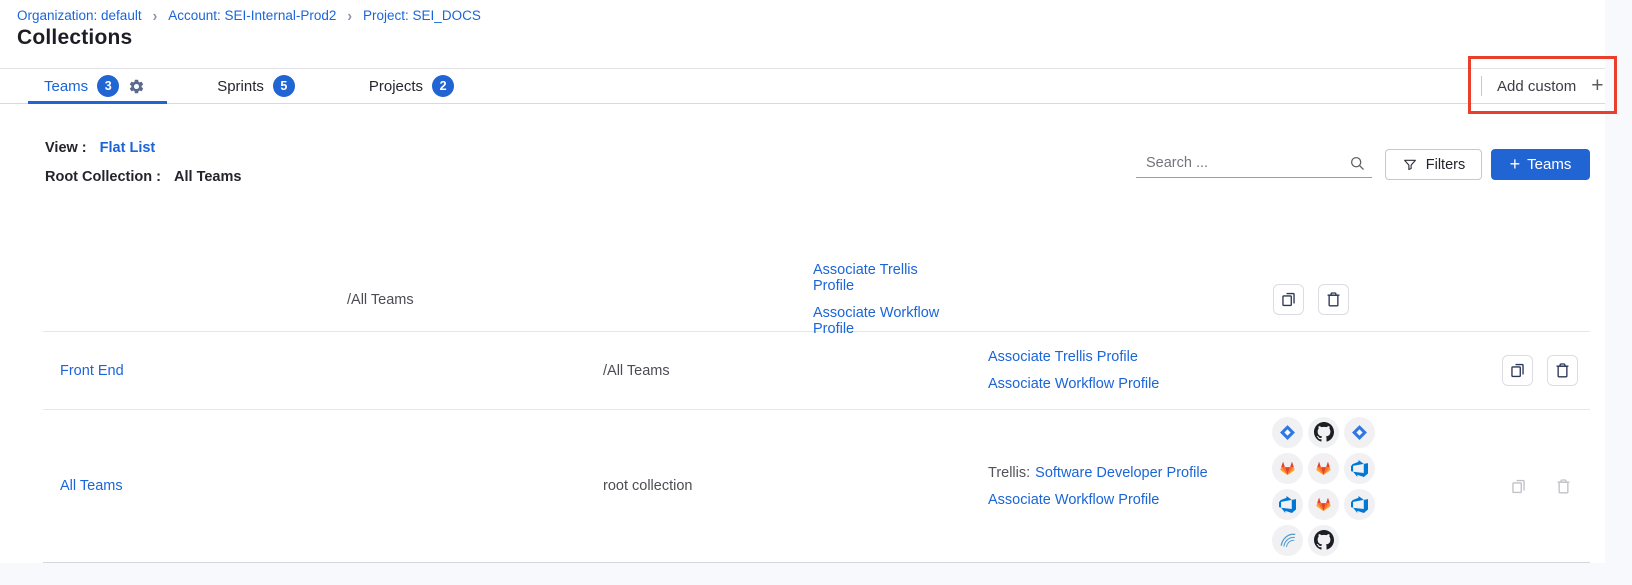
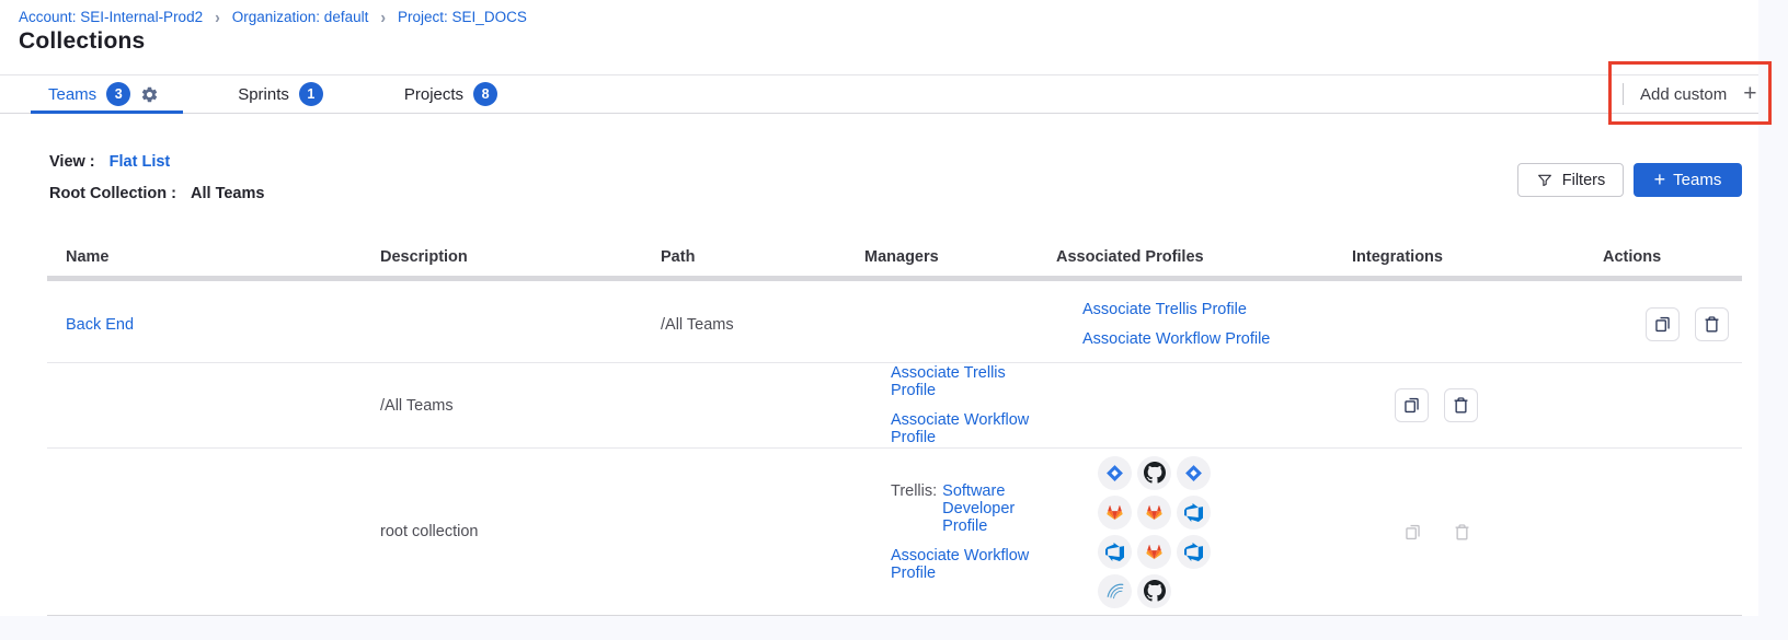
- Organization: default
+ Account: SEI-Internal-Prod2
  ›
- Account: SEI-Internal-Prod2
+ Organization: default
  ›
  Project: SEI_DOCS
  Collections
  Teams
  3
  Sprints
- 5
+ 1
  Projects
- 2
+ 8
  Add custom
  +
  View : Flat List
  Root Collection : All Teams
- Search ...
  Filters
  +
  Teams
+ Name
+ Description
+ Path
+ Managers
+ Associated Profiles
+ Integrations
+ Actions
+ Back End
  /All Teams
  Associate Trellis Profile
  Associate Workflow Profile
- Front End
  /All Teams
  Associate Trellis Profile
  Associate Workflow Profile
- All Teams
  root collection
  Trellis:
  Software Developer Profile
  Associate Workflow Profile
